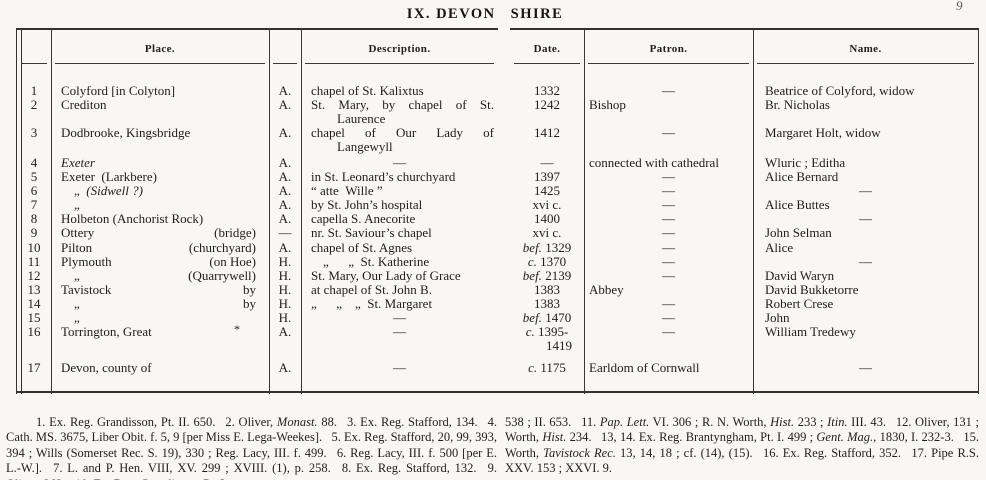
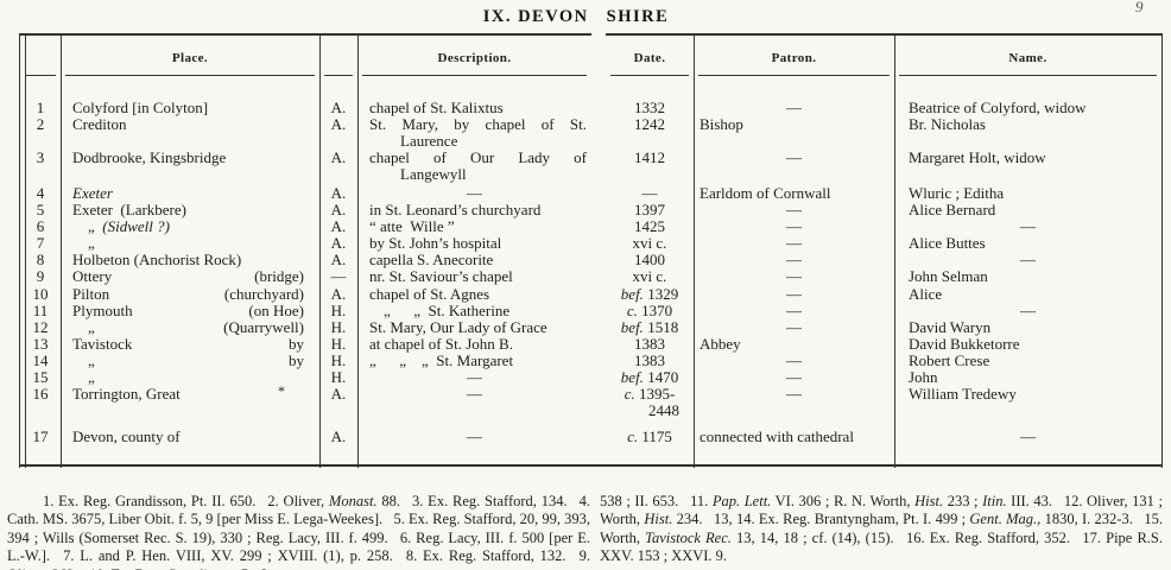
  IX. DEVON
  SHIRE
  9
  Place.
  Description.
  1
  Colyford [in Colyton]
  A.
  chapel of St. Kalixtus
  2
  Crediton
  A.
  St. Mary, by chapel of St.
  Laurence
  3
  Dodbrooke, Kingsbridge
  A.
  chapel of Our Lady of
  Langewyll
  4
  Exeter
  A.
  —
  5
  Exeter (Larkbere)
  A.
  in St. Leonard’s churchyard
  6
  „ (Sidwell ?)
  A.
  “ atte Wille ”
  7
  „
  A.
  by St. John’s hospital
  8
  Holbeton (Anchorist Rock)
  A.
  capella S. Anecorite
  9
  Ottery
  (bridge)
  —
  nr. St. Saviour’s chapel
  10
  Pilton
  (churchyard)
  A.
  chapel of St. Agnes
  11
  Plymouth
  (on Hoe)
  H.
  „ „ St. Katherine
  12
  „
  (Quarrywell)
  H.
  St. Mary, Our Lady of Grace
  13
  Tavistock
  by
  H.
  at chapel of St. John B.
  14
  „
  by
  H.
  „ „ „ St. Margaret
  15
  „
  H.
  —
  16
  Torrington, Great
  *
  A.
  —
  17
  Devon, county of
  A.
  —
  Date.
  Patron.
  Name.
  1332
  —
  Beatrice of Colyford, widow
  1242
  Bishop
  Br. Nicholas
  1412
  —
  Margaret Holt, widow
  —
- connected with cathedral
+ Earldom of Cornwall
  Wluric ; Editha
  1397
  —
  Alice Bernard
  1425
  —
  —
  xvi c.
  —
  Alice Buttes
  1400
  —
  —
  xvi c.
  —
  John Selman
  bef. 1329
  —
  Alice
  c. 1370
  —
  —
- bef. 2139
+ bef. 1518
  —
  David Waryn
  1383
  Abbey
  David Bukketorre
  1383
  —
  Robert Crese
  bef. 1470
  —
  John
  c. 1395-
- 1419
+ 2448
  —
  William Tredewy
  c. 1175
- Earldom of Cornwall
+ connected with cathedral
  —
  1. Ex. Reg. Grandisson, Pt. II. 650. 2. Oliver, Monast. 88. 3. Ex. Reg. Stafford, 134. 4. Cath. MS. 3675, Liber Obit. f. 5, 9 [per Miss E. Lega-Weekes]. 5. Ex. Reg. Stafford, 20, 99, 393, 394 ; Wills (Somerset Rec. S. 19), 330 ; Reg. Lacy, III. f. 499. 6. Reg. Lacy, III. f. 500 [per E. L.-W.]. 7. L. and P. Hen. VIII, XV. 299 ; XVIII. (1), p. 258. 8. Ex. Reg. Stafford, 132. 9.
  538 ; II. 653. 11. Pap. Lett. VI. 306 ; R. N. Worth, Hist. 233 ; Itin. III. 43. 12. Oliver, 131 ; Worth, Hist. 234. 13, 14. Ex. Reg. Brantyngham, Pt. I. 499 ; Gent. Mag., 1830, I. 232-3. 15. Worth, Tavistock Rec. 13, 14, 18 ; cf. (14), (15). 16. Ex. Reg. Stafford, 352. 17. Pipe R.S. XXV. 153 ; XXVI. 9.
